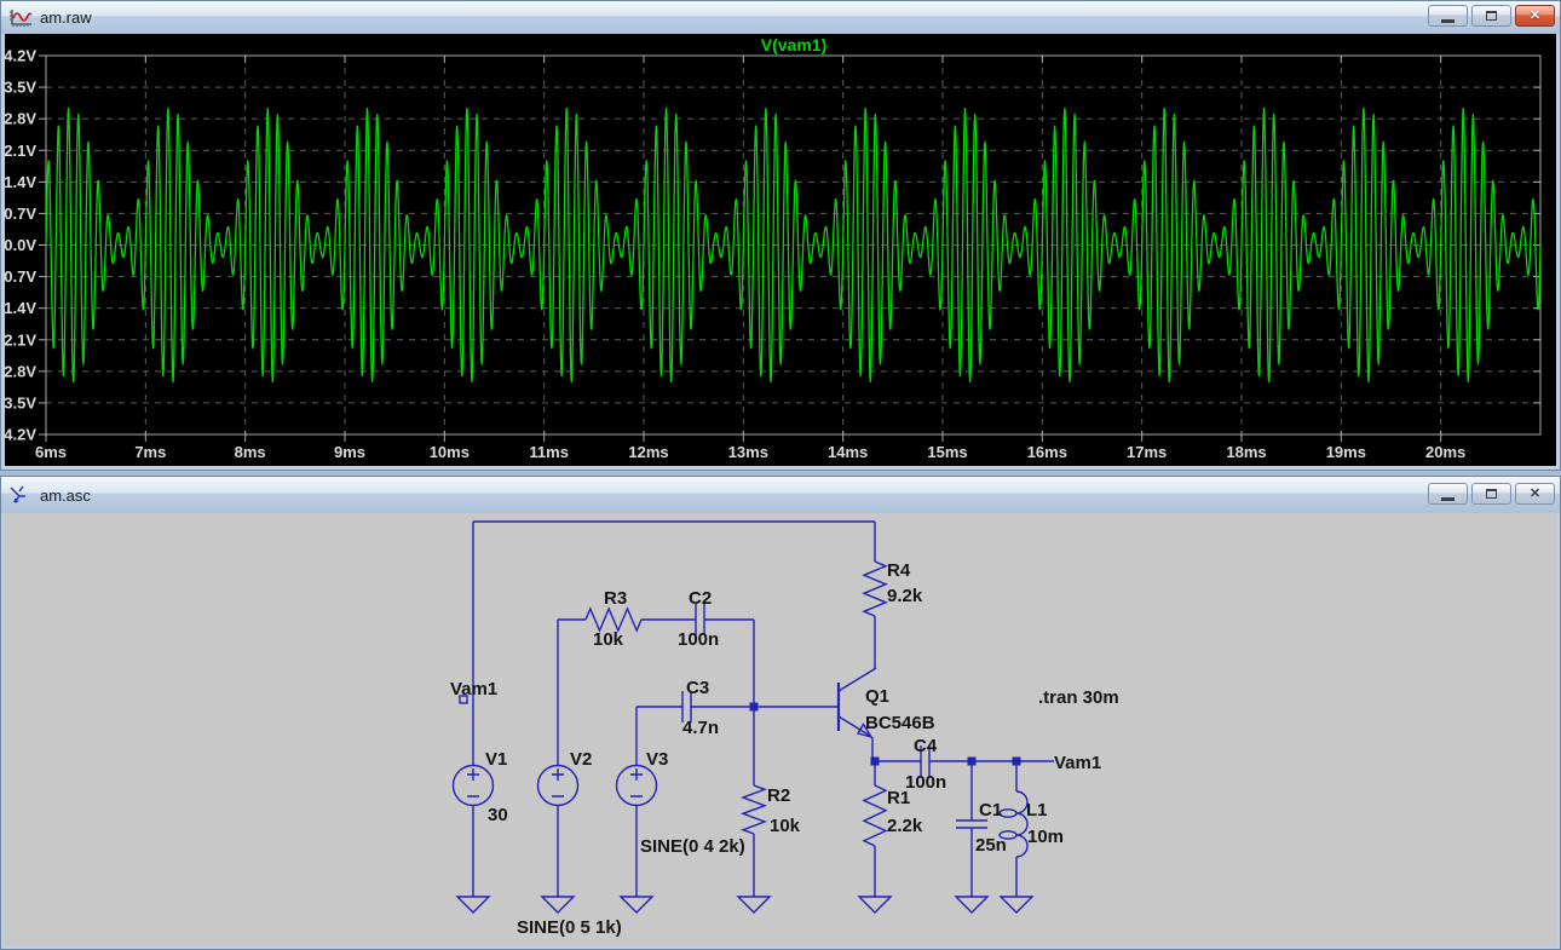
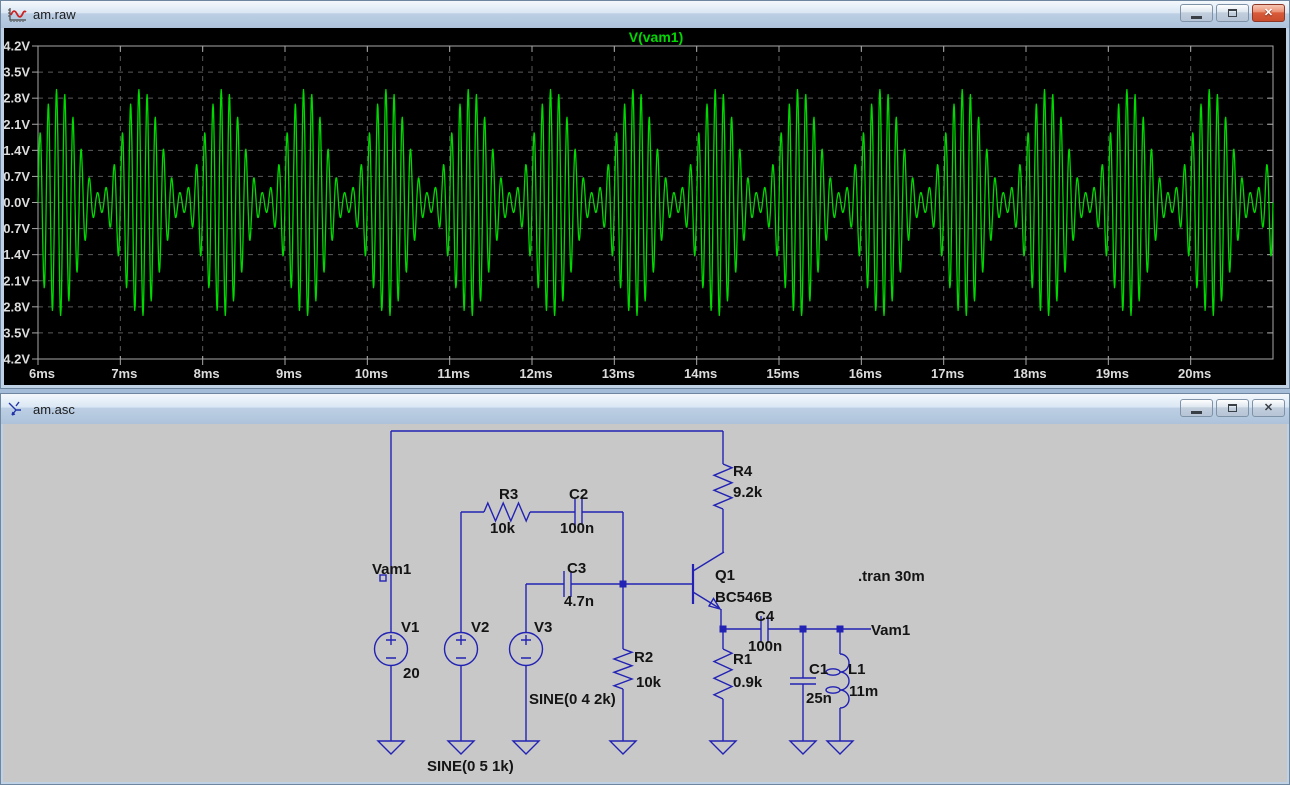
  am.raw
  ✕
  4.2V
  3.5V
  2.8V
  2.1V
  1.4V
  0.7V
  0.0V
  0.7V
  1.4V
  2.1V
  2.8V
  3.5V
  4.2V
  6ms
  7ms
  8ms
  9ms
  10ms
  11ms
  12ms
  13ms
  14ms
  15ms
  16ms
  17ms
  18ms
  19ms
  20ms
  V(vam1)
  am.asc
  ✕
  Vam1
  V1
- 30
+ 20
  V2
  SINE(0 5 1k)
  V3
  SINE(0 4 2k)
  R3
  10k
  C2
  100n
  C3
  4.7n
  R2
  10k
  R4
  9.2k
  Q1
  BC546B
  R1
- 2.2k
+ 0.9k
  C4
  100n
  .tran 30m
  Vam1
  C1
  25n
  L1
- 10m
+ 11m
